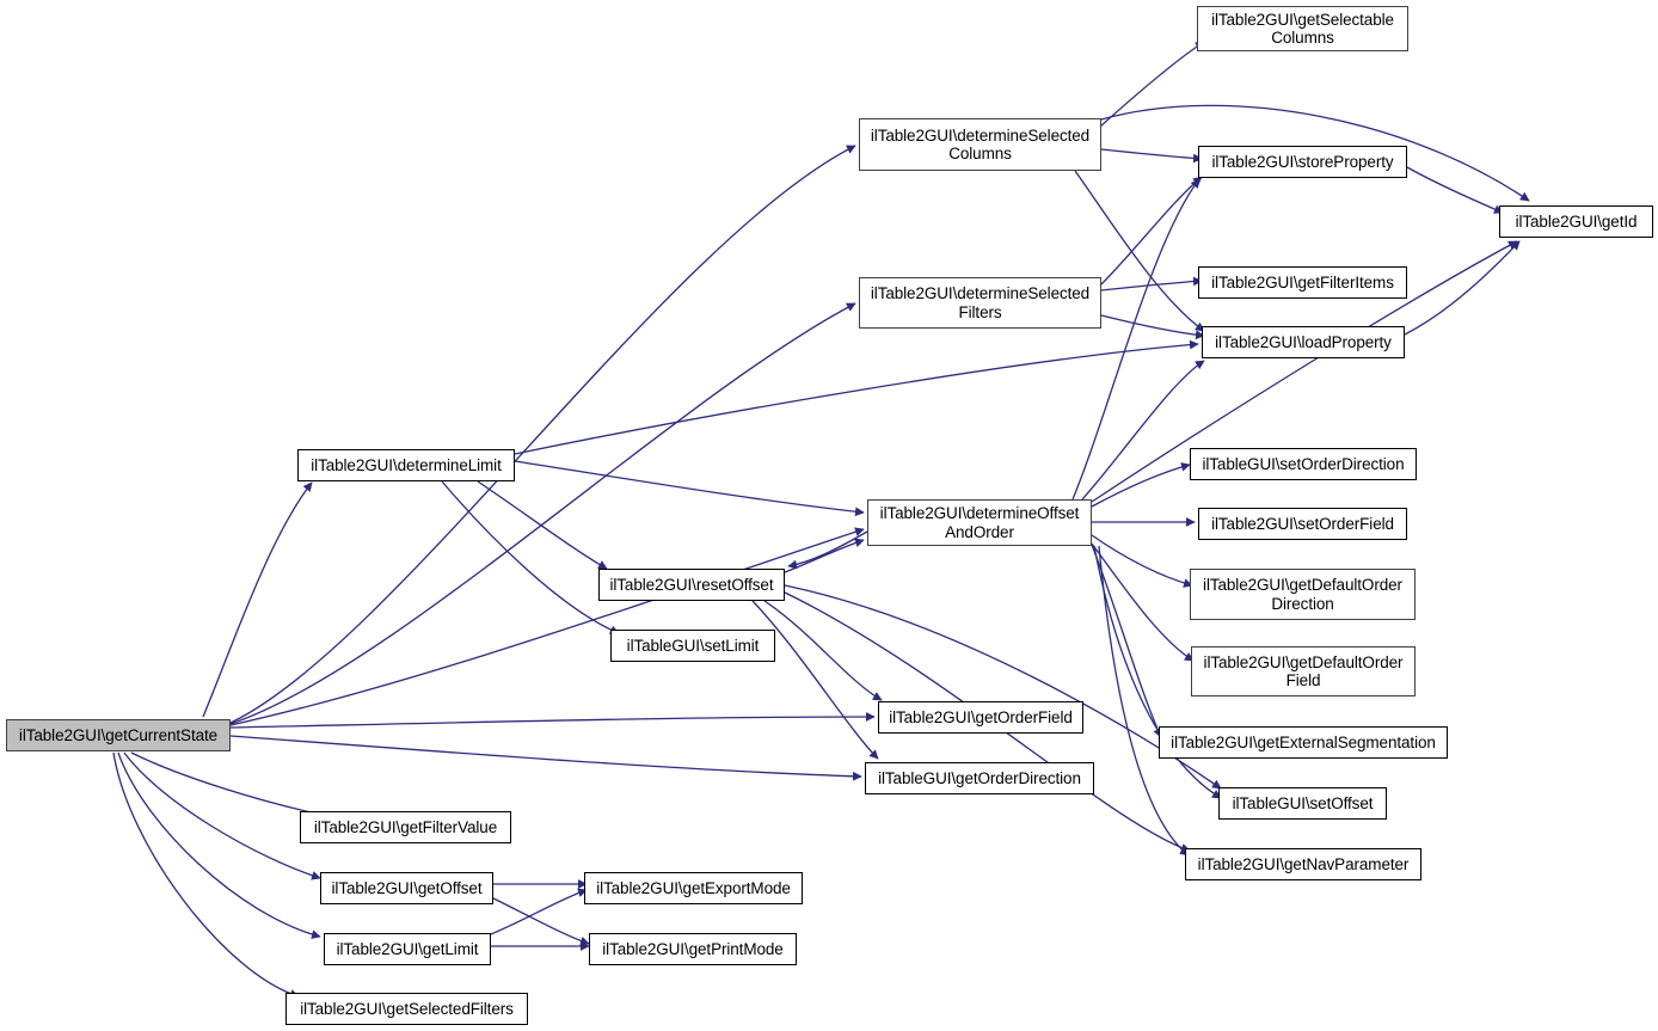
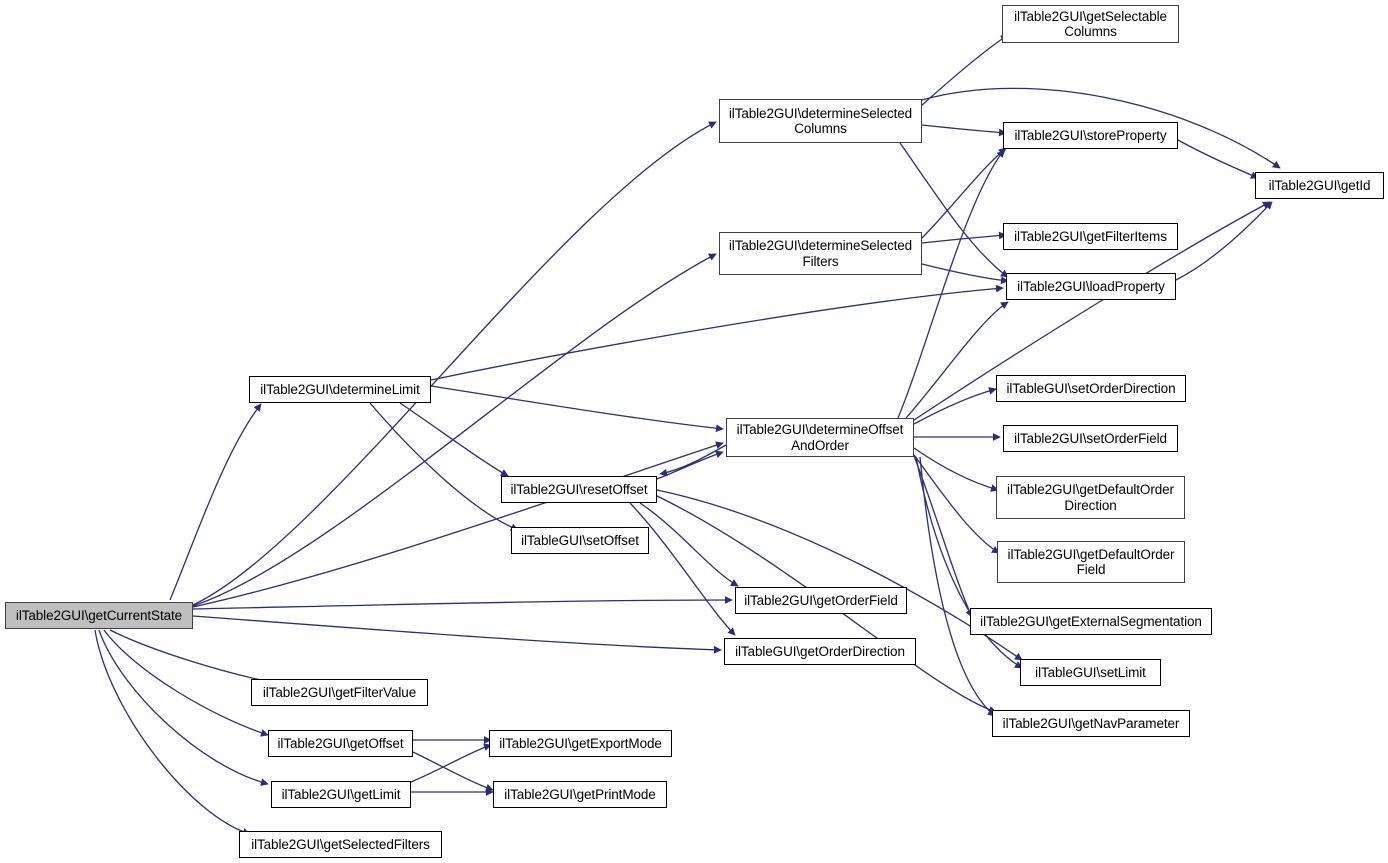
  ilTable2GUI\getCurrentState
  ilTable2GUI\determineLimit
  ilTable2GUI\resetOffset
- ilTableGUI\setLimit
+ ilTableGUI\setOffset
  ilTable2GUI\getFilterValue
  ilTable2GUI\getOffset
  ilTable2GUI\getLimit
  ilTable2GUI\getSelectedFilters
  ilTable2GUI\getExportMode
  ilTable2GUI\getPrintMode
  ilTable2GUI\determineSelected
  Columns
  ilTable2GUI\determineSelected
  Filters
  ilTable2GUI\determineOffset
  AndOrder
  ilTable2GUI\getOrderField
  ilTableGUI\getOrderDirection
  ilTable2GUI\getSelectable
  Columns
  ilTable2GUI\storeProperty
  ilTable2GUI\getFilterItems
  ilTable2GUI\loadProperty
  ilTable2GUI\getId
  ilTableGUI\setOrderDirection
  ilTable2GUI\setOrderField
  ilTable2GUI\getDefaultOrder
  Direction
  ilTable2GUI\getDefaultOrder
  Field
  ilTable2GUI\getExternalSegmentation
- ilTableGUI\setOffset
+ ilTableGUI\setLimit
  ilTable2GUI\getNavParameter
